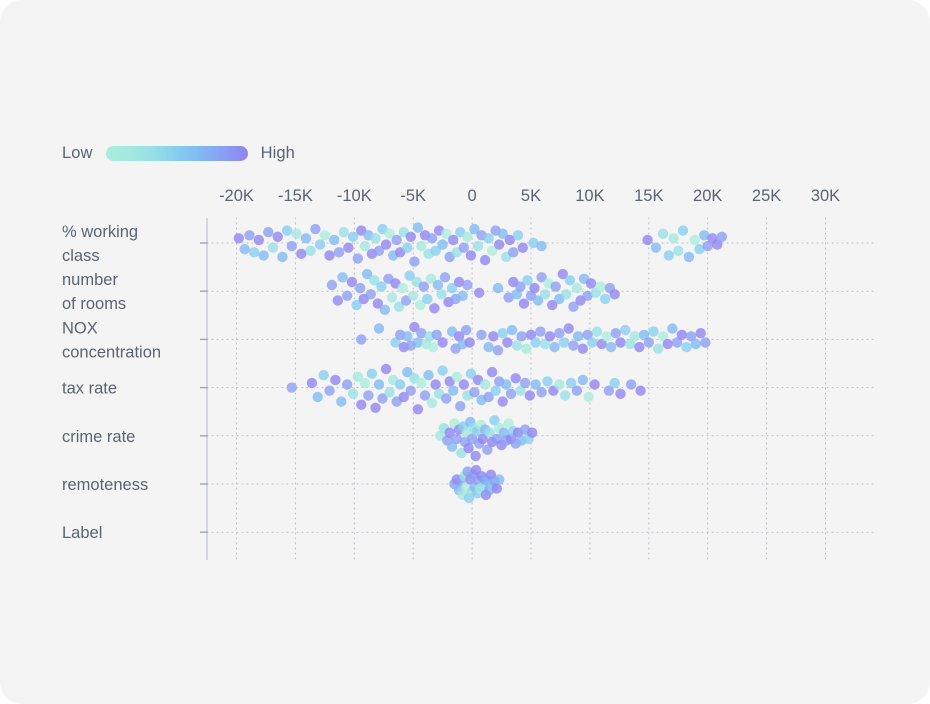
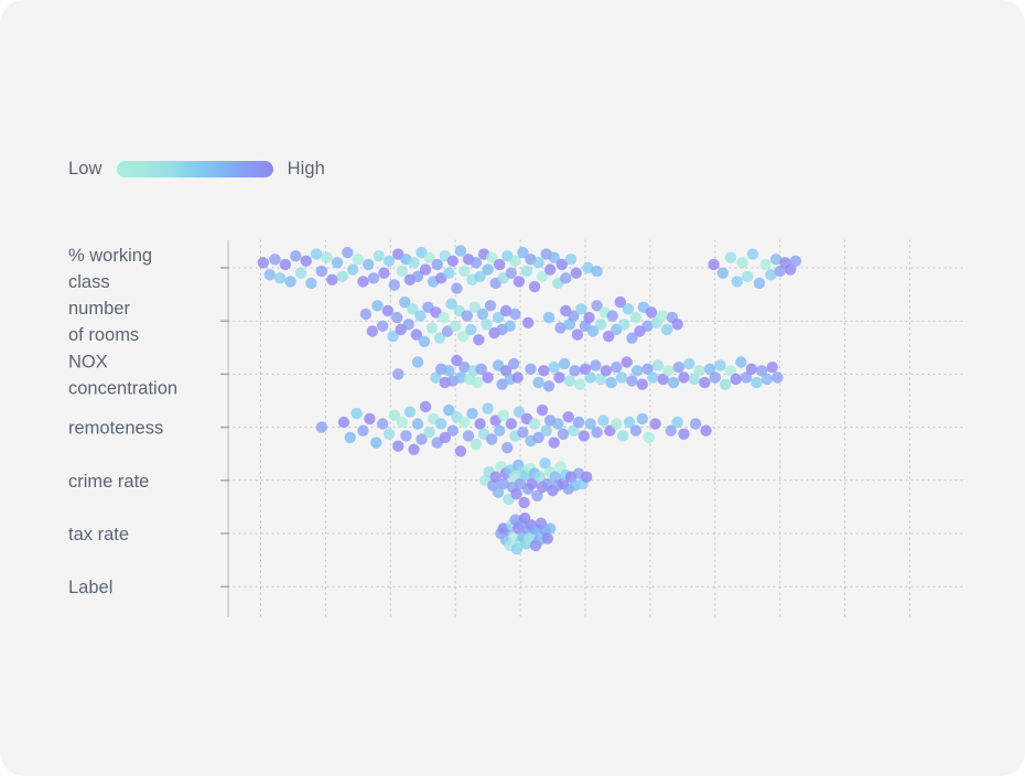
  Low
  High
- -20K
- -15K
- -10K
- -5K
- 0
- 5K
- 10K
- 15K
- 20K
- 25K
- 30K
  % working
  class
  number
  of rooms
  NOX
  concentration
- tax rate
+ remoteness
  crime rate
- remoteness
+ tax rate
  Label
